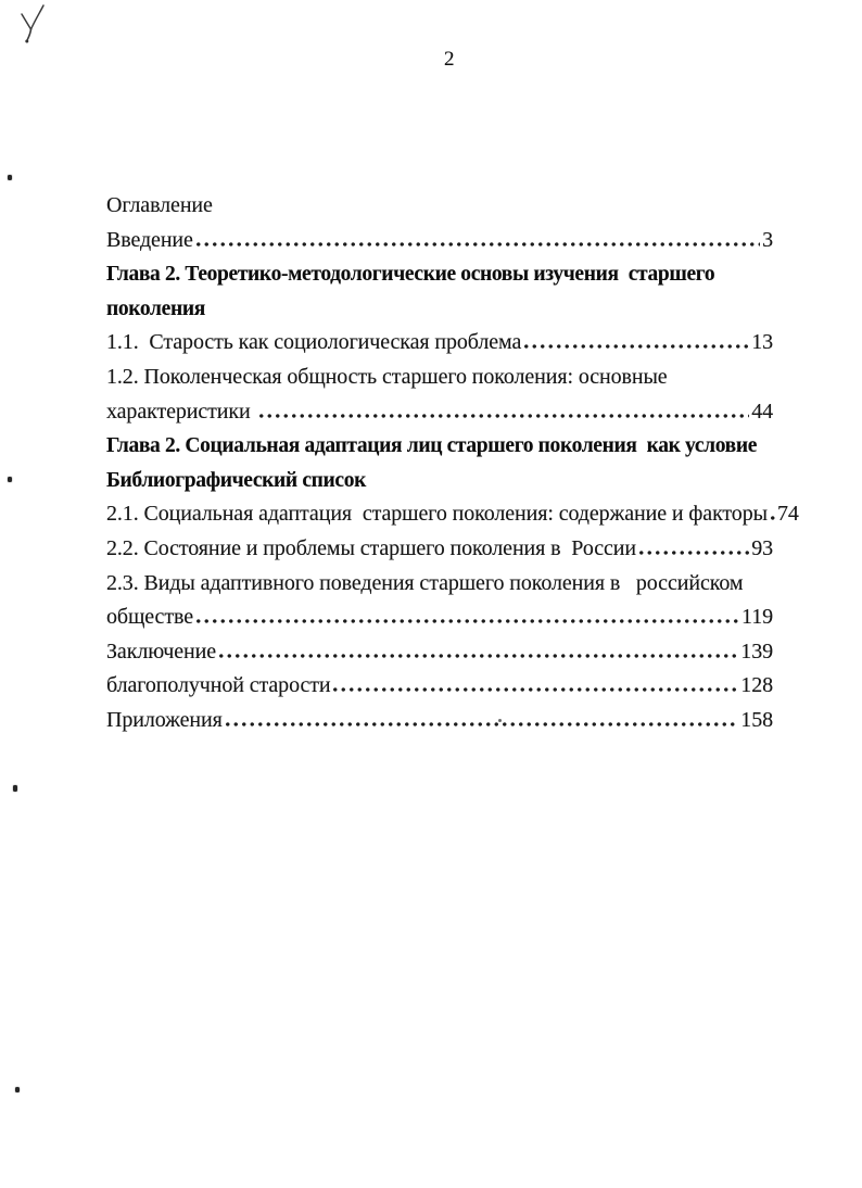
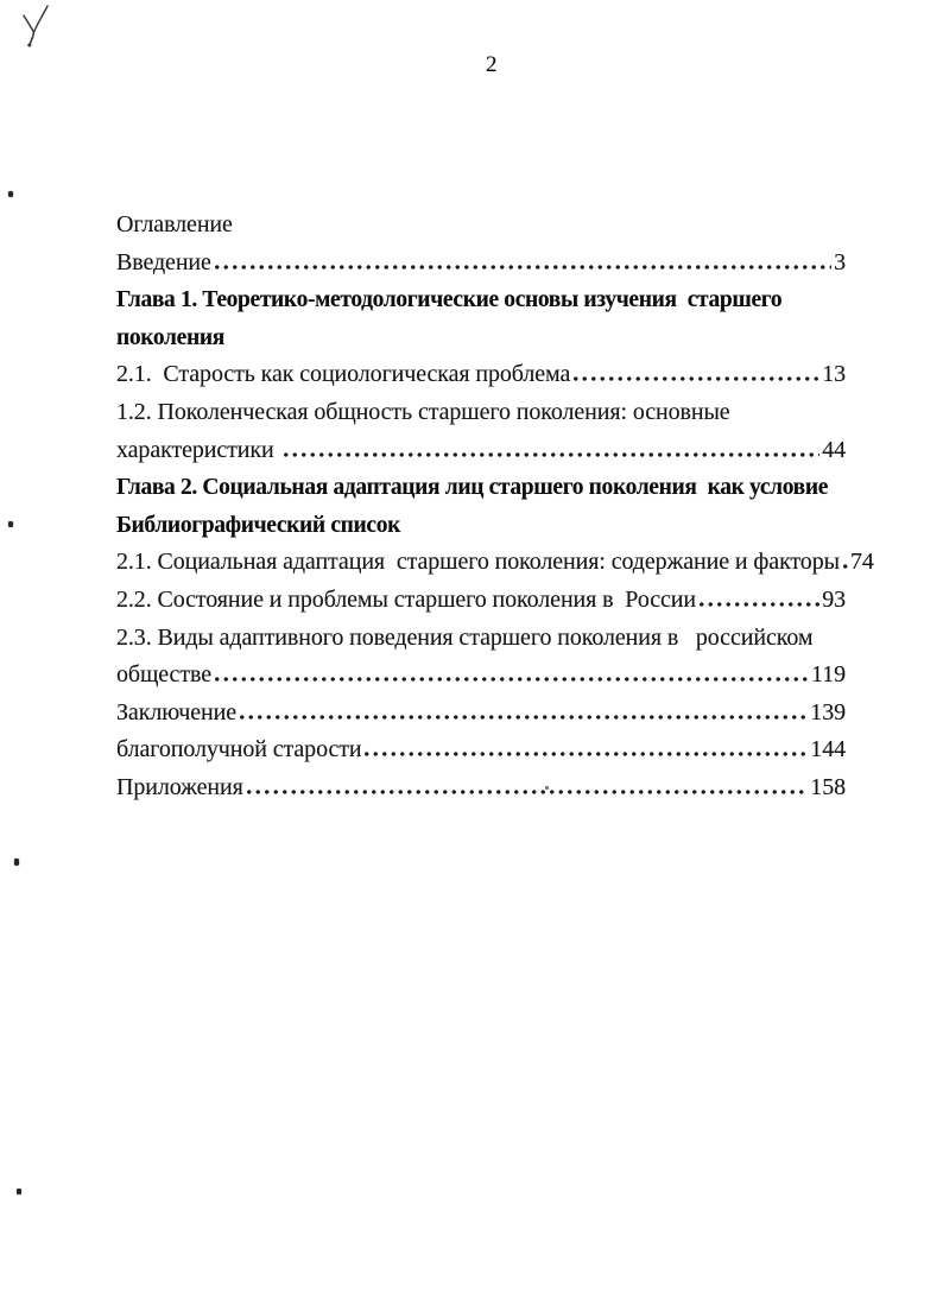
  2
  Оглавление
  Введение
  3
- Глава 2. Теоретико-методологические основы изучения старшего
+ Глава 1. Теоретико-методологические основы изучения старшего
  поколения
- 1.1. Старость как социологическая проблема
+ 2.1. Старость как социологическая проблема
  13
  1.2. Поколенческая общность старшего поколения: основные
  характеристики
  44
  Глава 2. Социальная адаптация лиц старшего поколения как условие
  Библиографический список
  2.1. Социальная адаптация старшего поколения: содержание и факторы
  74
  2.2. Состояние и проблемы старшего поколения в России
  93
  2.3. Виды адаптивного поведения старшего поколения в российском
  обществе
  119
  Заключение
  139
  благополучной старости
- 128
+ 144
  Приложения
  158
